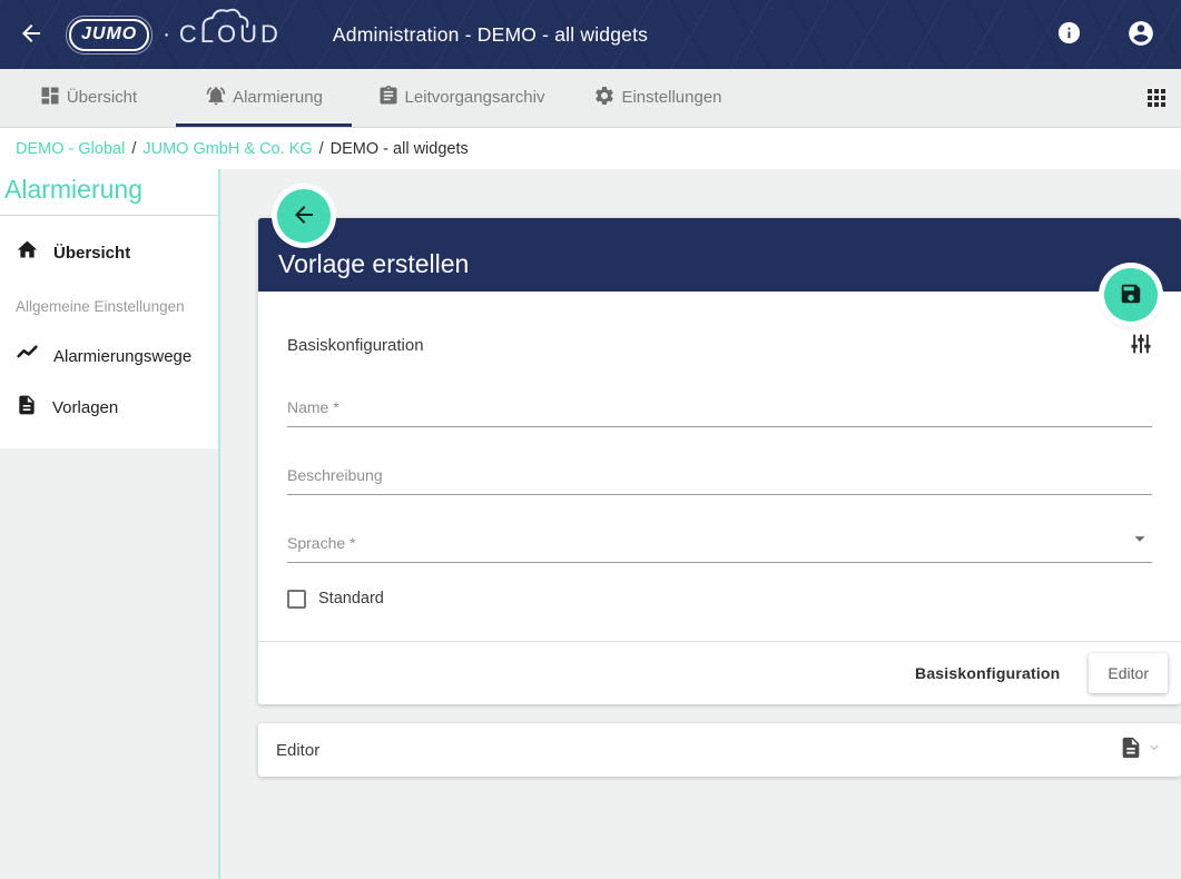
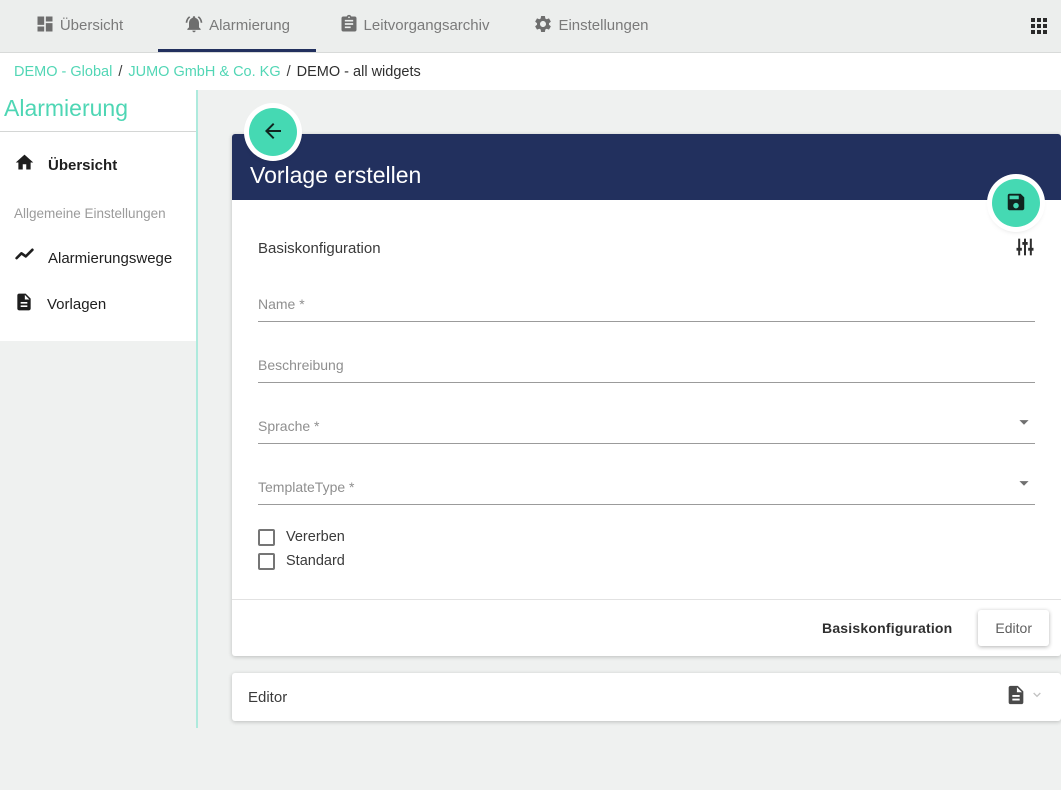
- JUMO
- ·
- CLOUD
- Administration - DEMO - all widgets
  Übersicht
  Alarmierung
  Leitvorgangsarchiv
  Einstellungen
  DEMO - Global
  /
  JUMO GmbH & Co. KG
  /
  DEMO - all widgets
  Alarmierung
  Übersicht
  Allgemeine Einstellungen
  Alarmierungswege
  Vorlagen
  Vorlage erstellen
  Basiskonfiguration
  Name *
  Beschreibung
  Sprache *
+ TemplateType *
+ Vererben
  Standard
  Basiskonfiguration
  Editor
  Editor
